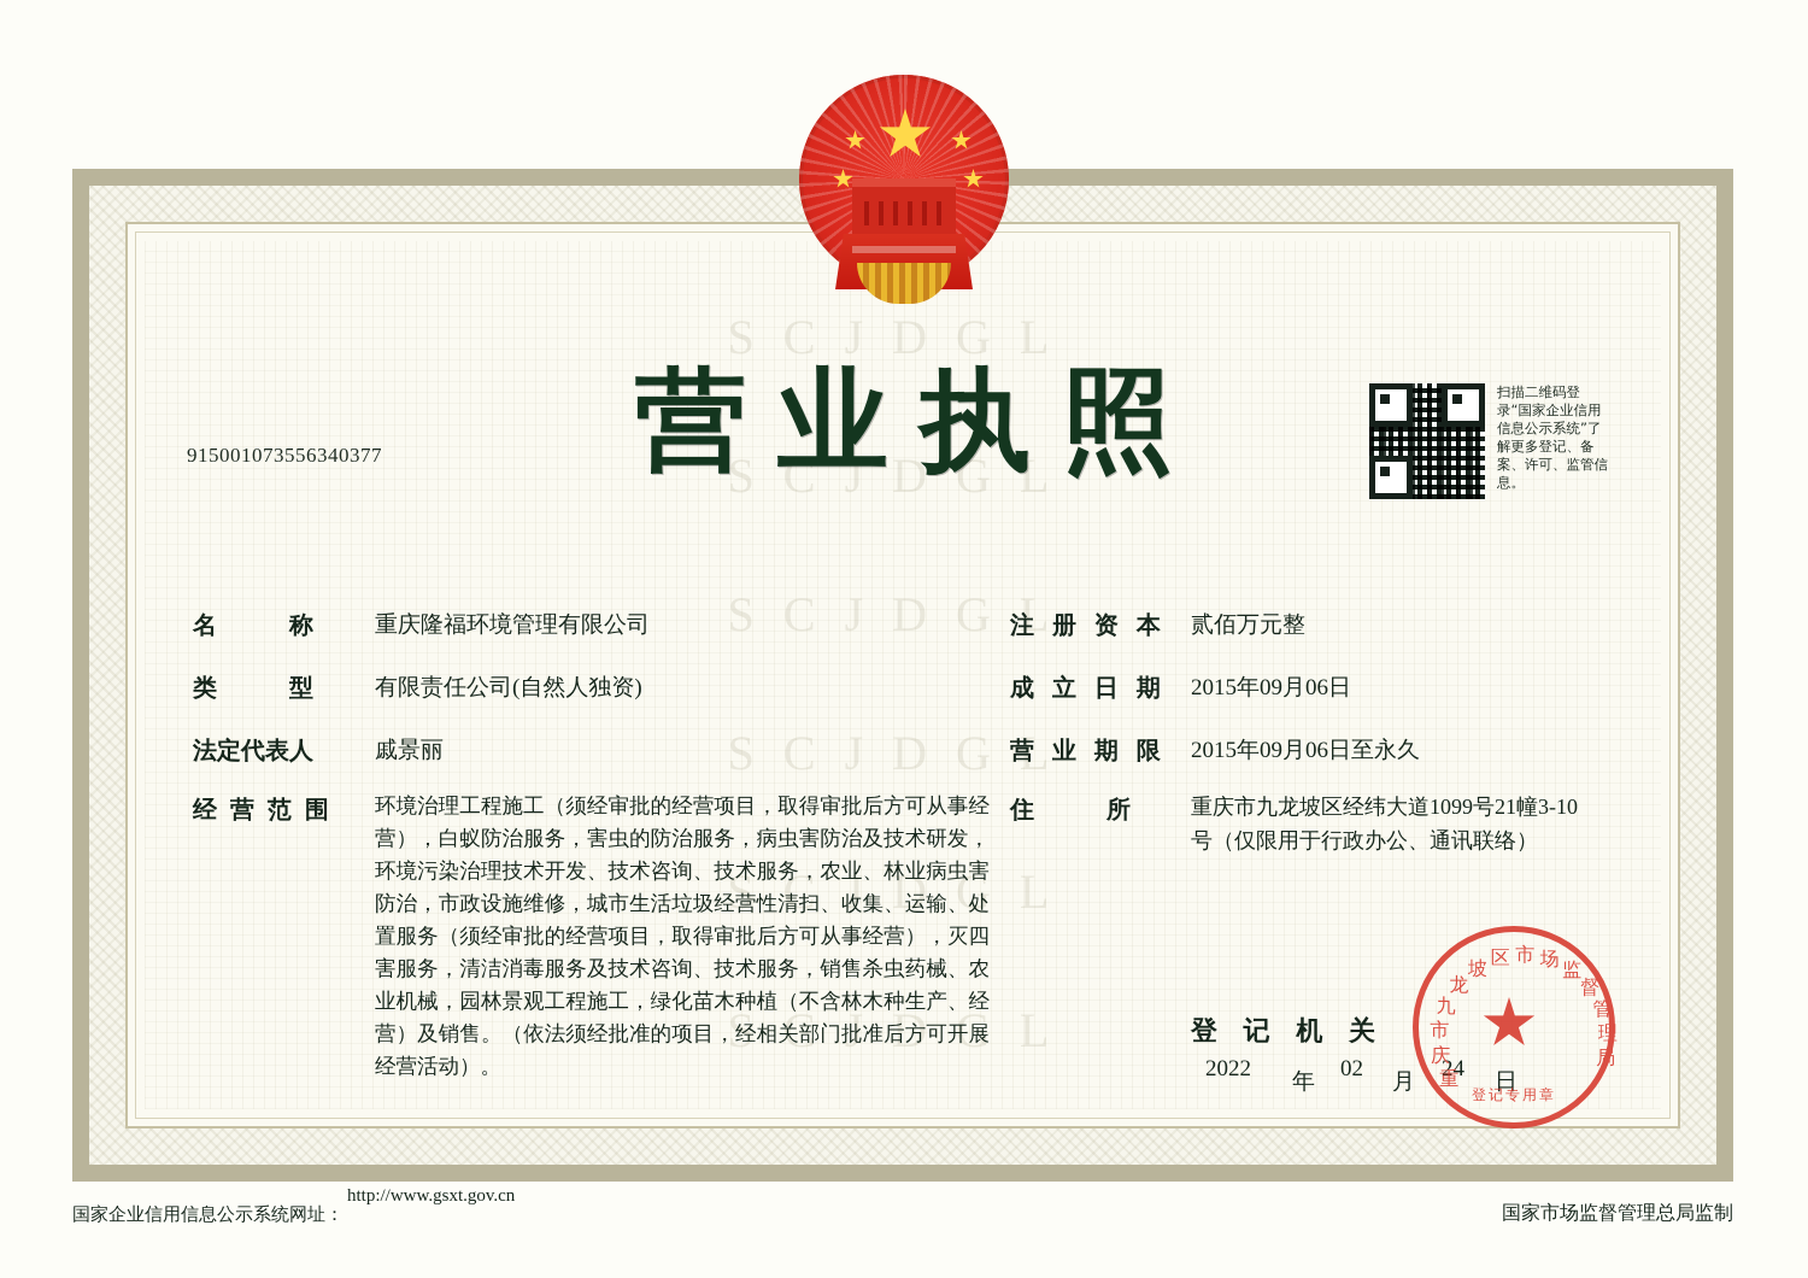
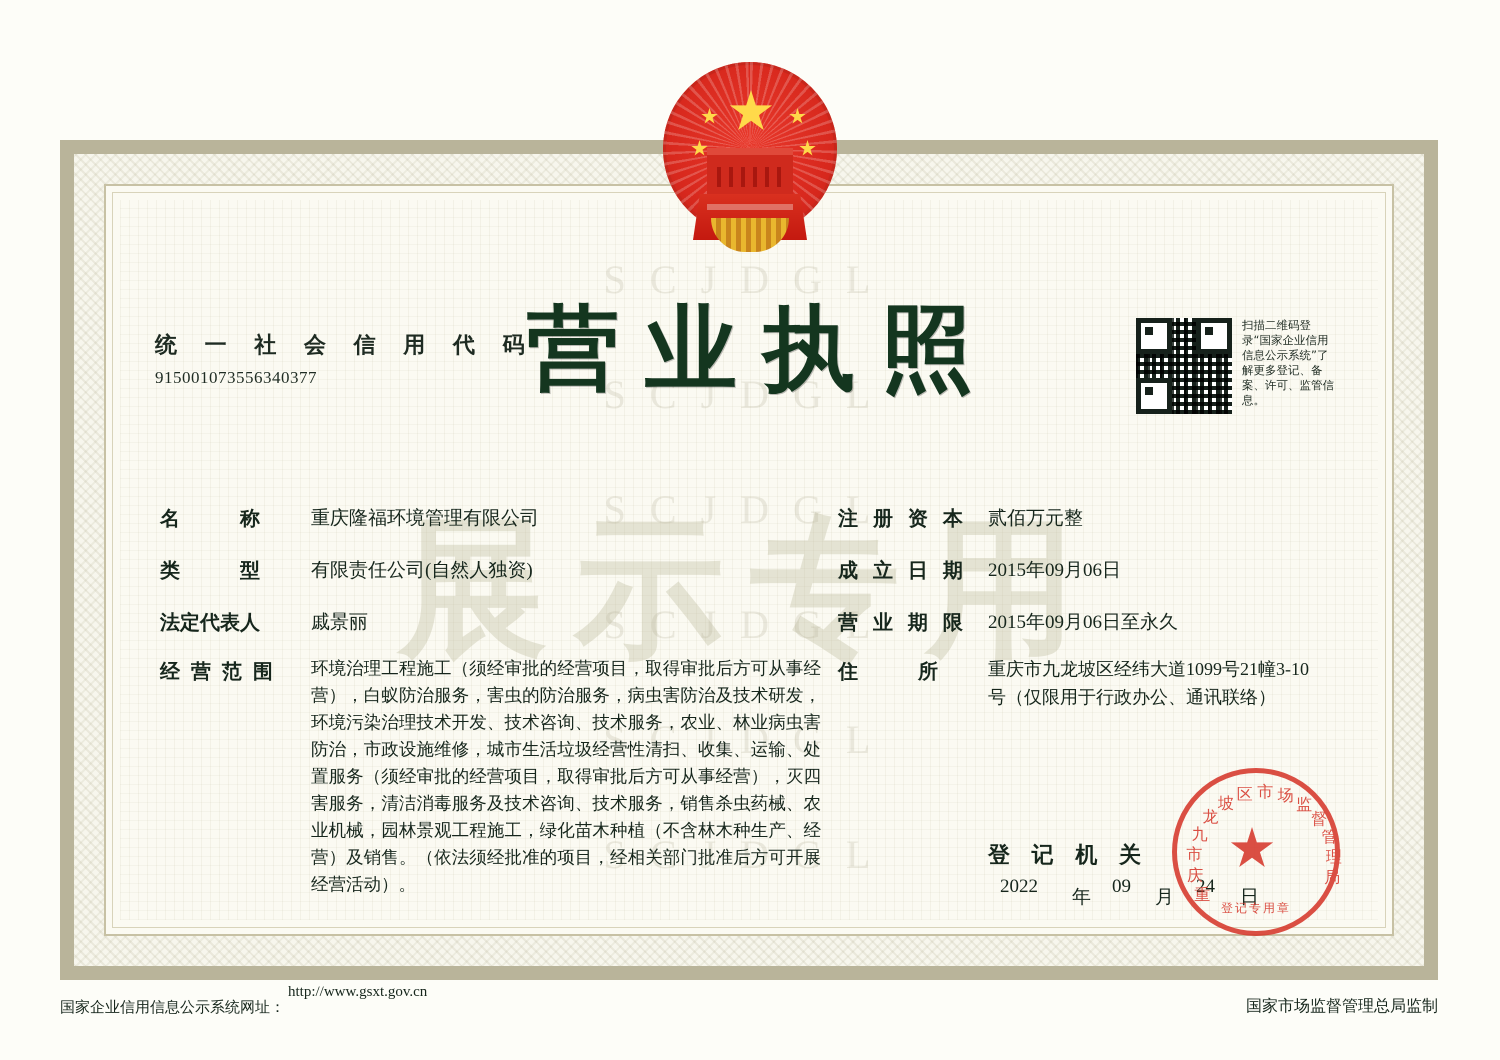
  SCJDGL
  SCJDGL
  SCJDGL
  SCJDGL
  SCJDGL
  SCJDGL
+ 展示专用
+ 统 一 社 会 信 用 代 码
  915001073556340377
  营业执照
  扫描二维码登录“国家企业信用信息公示系统”了解更多登记、备案、许可、监管信息。
  名 称
  重庆隆福环境管理有限公司
  类 型
  有限责任公司(自然人独资)
  法定代表人
  戚景丽
  经 营 范 围
  环境治理工程施工（须经审批的经营项目，取得审批后方可从事经营），白蚁防治服务，害虫的防治服务，病虫害防治及技术研发，环境污染治理技术开发、技术咨询、技术服务，农业、林业病虫害防治，市政设施维修，城市生活垃圾经营性清扫、收集、运输、处置服务（须经审批的经营项目，取得审批后方可从事经营），灭四害服务，清洁消毒服务及技术咨询、技术服务，销售杀虫药械、农业机械，园林景观工程施工，绿化苗木种植（不含林木种生产、经营）及销售。（依法须经批准的项目，经相关部门批准后方可开展经营活动）。
  注 册 资 本
  贰佰万元整
  成 立 日 期
  2015年09月06日
  营 业 期 限
  2015年09月06日至永久
  住 所
  重庆市九龙坡区经纬大道1099号21幢3-10号（仅限用于行政办公、通讯联络）
  登 记 机 关
  2022
  年
- 02
+ 09
  月
  24
  日
  重
  庆
  市
  九
  龙
  坡
  区
  市
  场
  监
  督
  管
  理
  局
  登记专用章
  国家企业信用信息公示系统网址：
  http://www.gsxt.gov.cn
  国家市场监督管理总局监制
